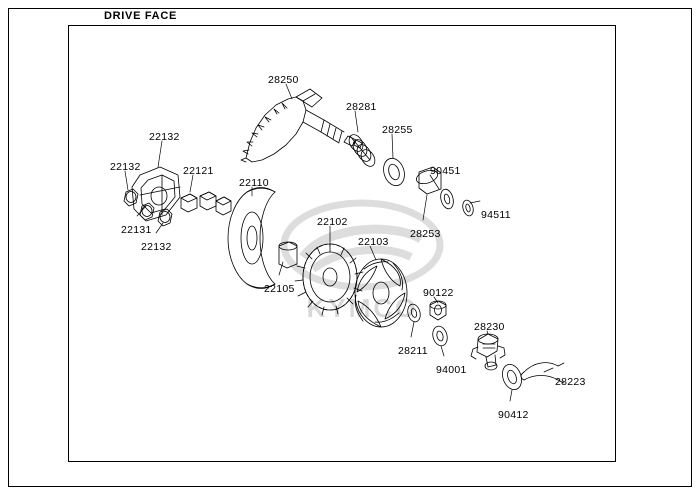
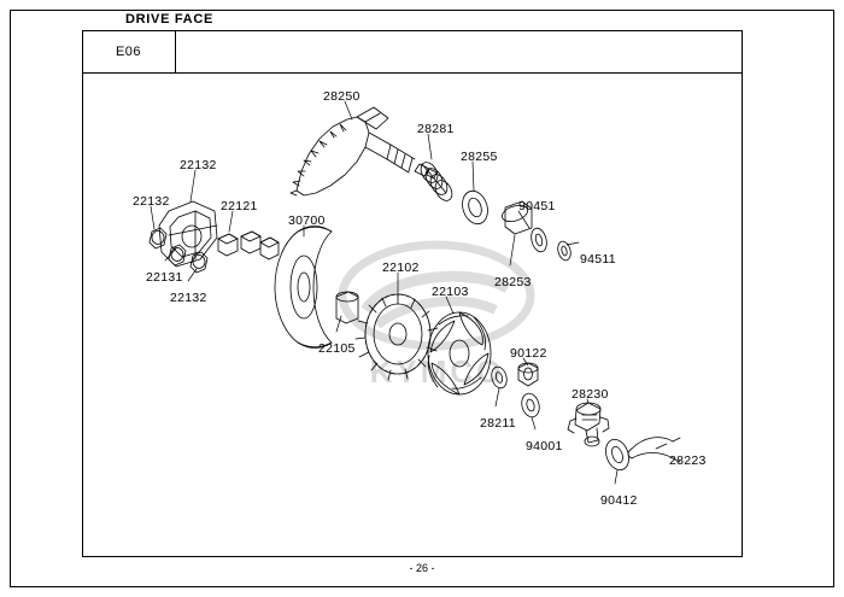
+ E06
  DRIVE FACE
  KMCO
  28250
  28281
  28255
  22132
  22132
  22121
  90451
- 22110
+ 30700
  94511
  22102
  22131
  28253
  22132
  22103
  22105
  90122
  28230
  28211
  94001
  28223
  90412
+ - 26 -
